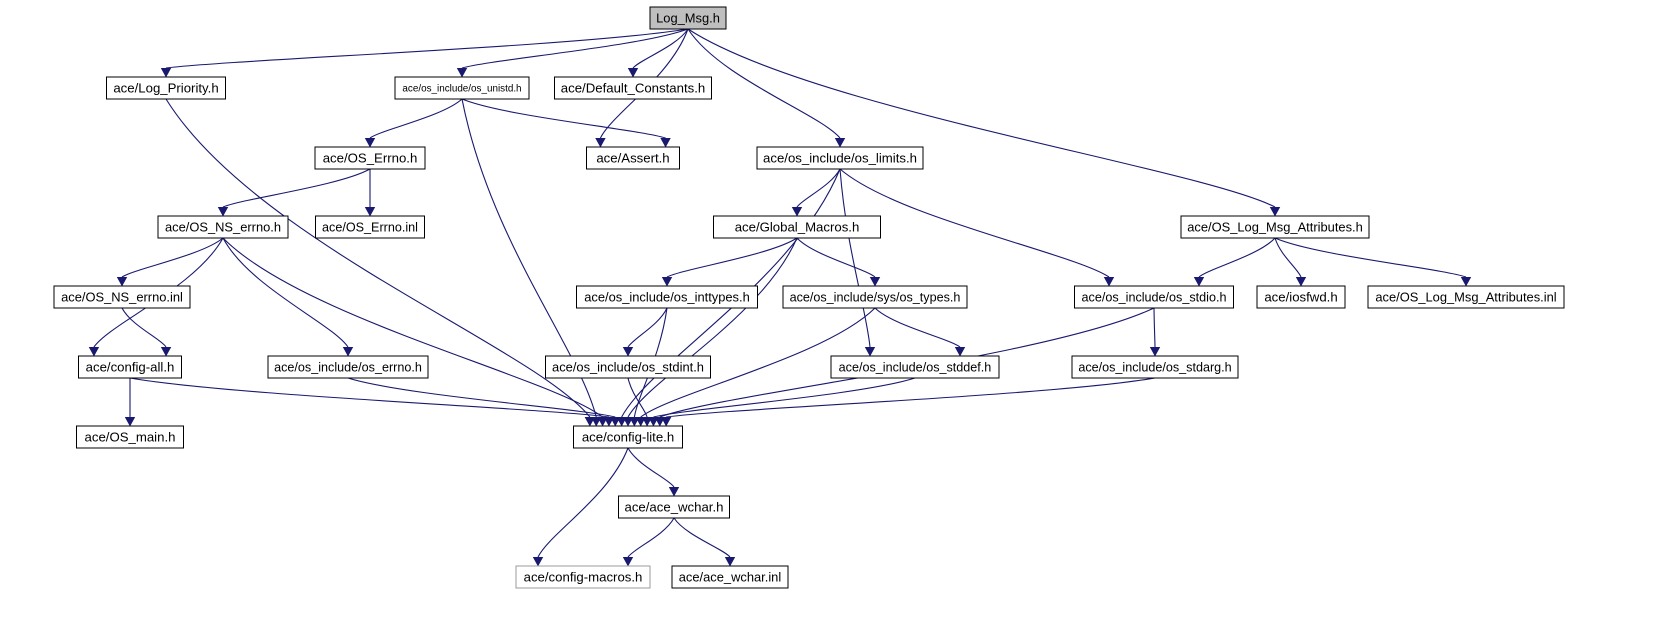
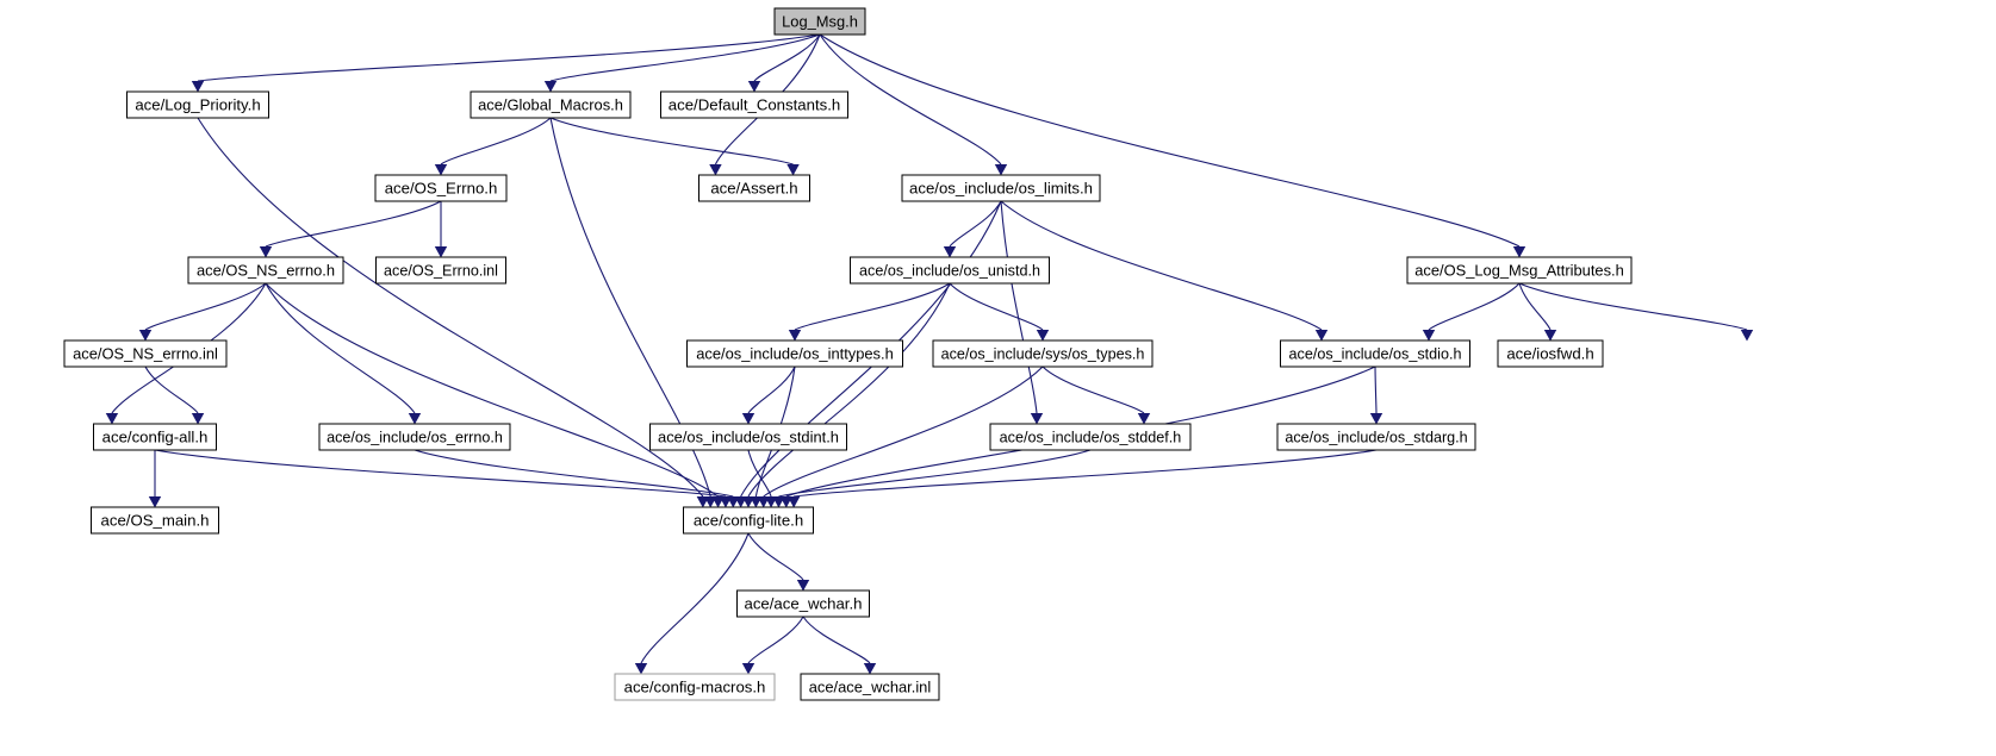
  Log_Msg.h
  ace/Log_Priority.h
- ace/os_include/os_unistd.h
+ ace/Global_Macros.h
  ace/Default_Constants.h
  ace/OS_Errno.h
  ace/Assert.h
  ace/os_include/os_limits.h
  ace/OS_NS_errno.h
  ace/OS_Errno.inl
- ace/Global_Macros.h
+ ace/os_include/os_unistd.h
  ace/OS_Log_Msg_Attributes.h
  ace/OS_NS_errno.inl
  ace/os_include/os_inttypes.h
  ace/os_include/sys/os_types.h
  ace/os_include/os_stdio.h
  ace/iosfwd.h
- ace/OS_Log_Msg_Attributes.inl
  ace/config-all.h
  ace/os_include/os_errno.h
  ace/os_include/os_stdint.h
  ace/os_include/os_stddef.h
  ace/os_include/os_stdarg.h
  ace/OS_main.h
  ace/config-lite.h
  ace/ace_wchar.h
  ace/config-macros.h
  ace/ace_wchar.inl
